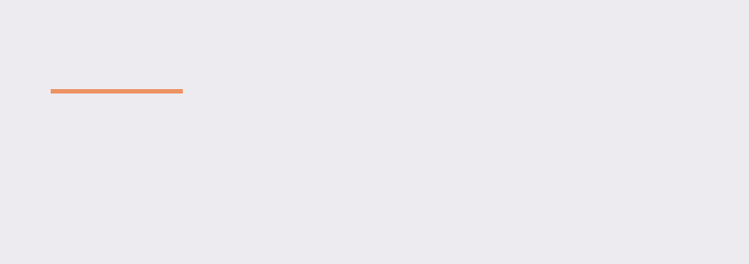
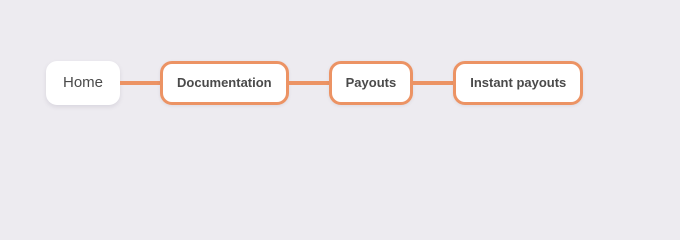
+ Home
+ Documentation
+ Payouts
+ Instant payouts
